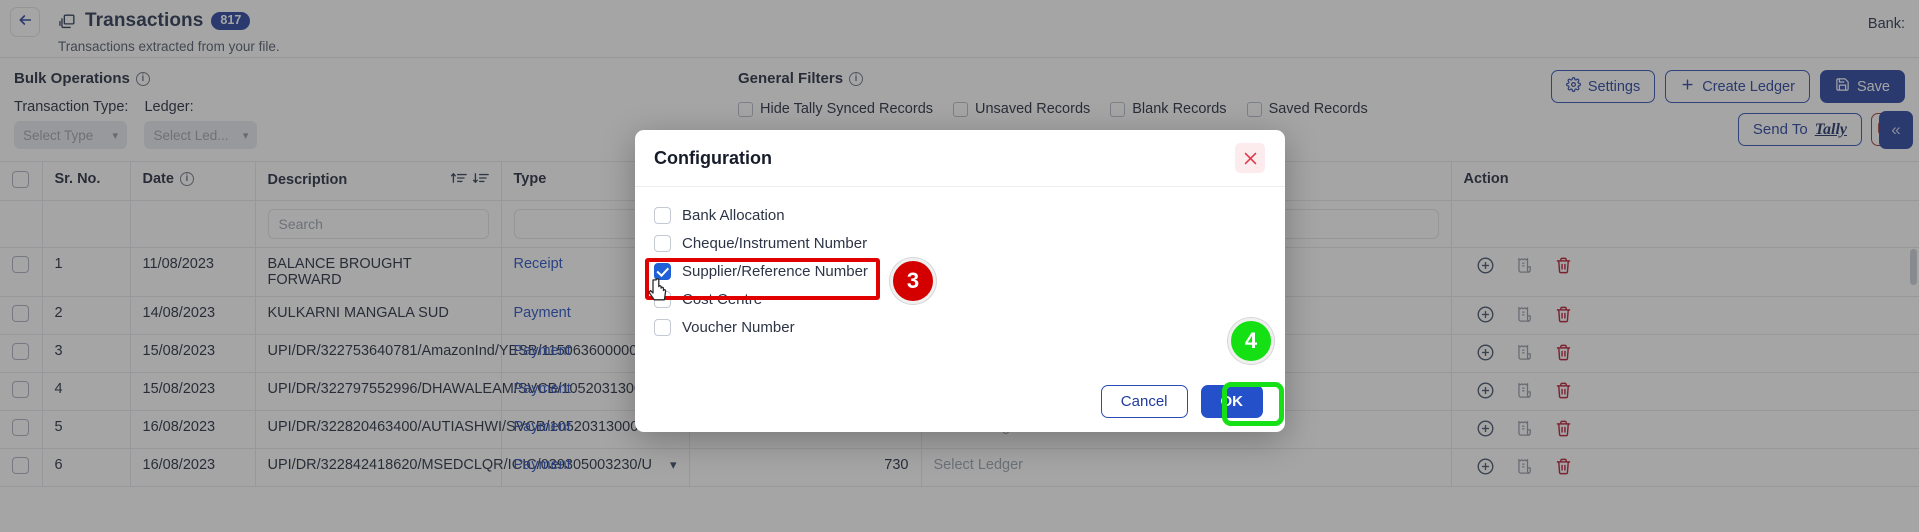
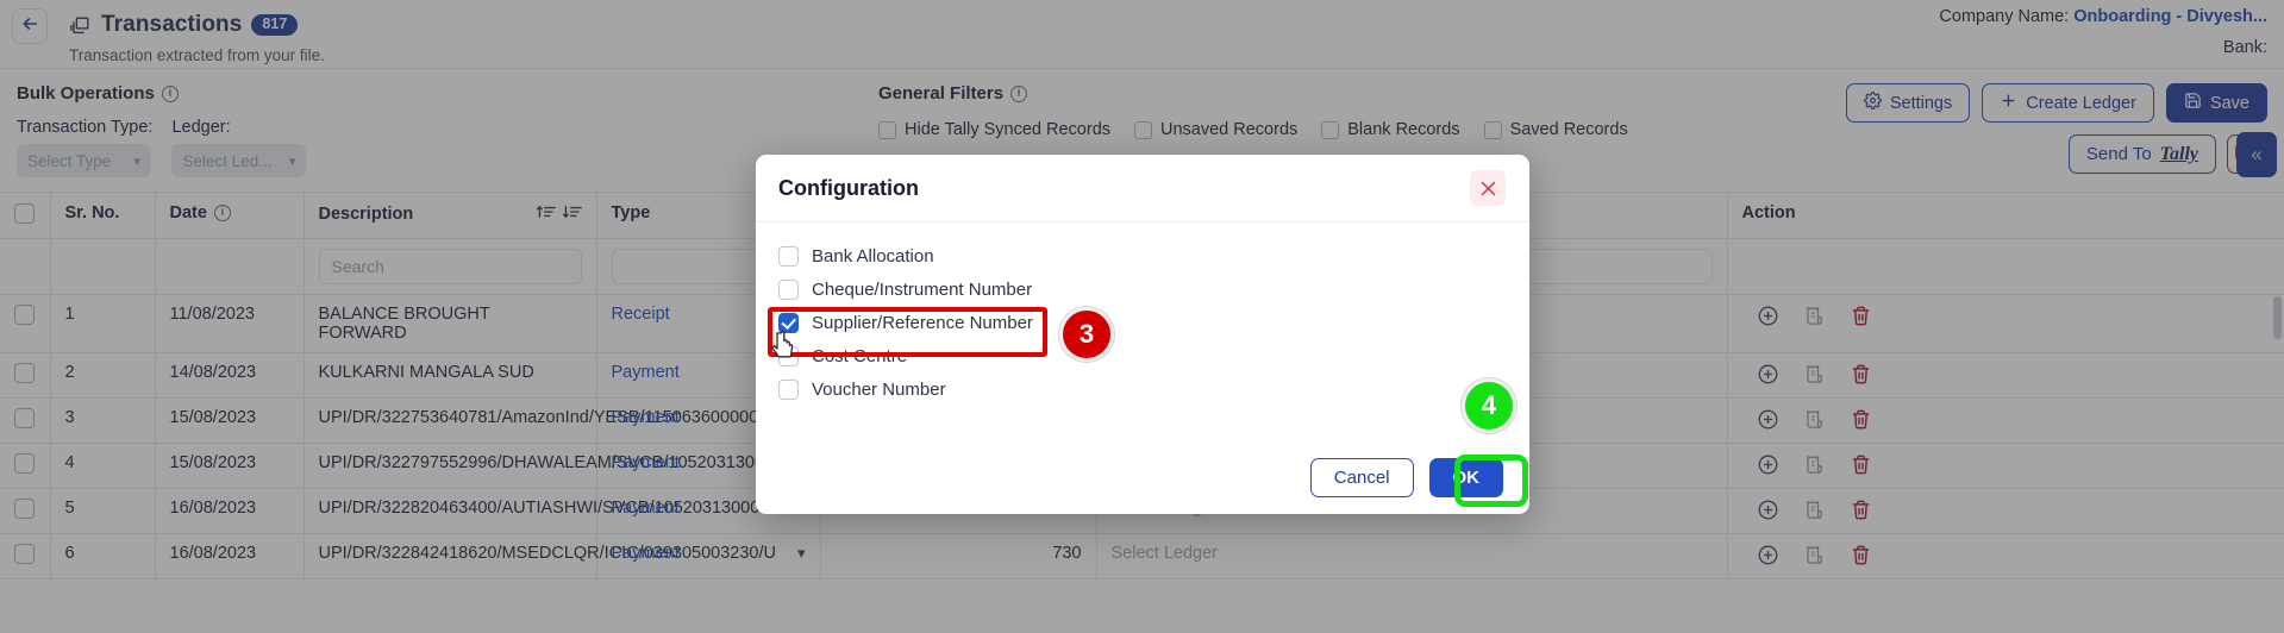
  Transactions
  817
- Transactions extracted from your file.
+ Transaction extracted from your file.
+ Company Name: Onboarding - Divyesh...
  Bank:
  Bulk Operations
  i
  Transaction Type:
  Select Type
  ▾
  Ledger:
  Select Led...
  ▾
  General Filters
  i
  Hide Tally Synced Records
  Unsaved Records
  Blank Records
  Saved Records
  Settings
  Create Ledger
  Save
  Send To
  Tally
  «
  	Sr. No.	Date i	Description	Type			Action
  			Search
  	1	11/08/2023	BALANCE BROUGHT FORWARD	Receipt
  	2	14/08/2023	KULKARNI MANGALA SUD	Payment
  	6	16/08/2023	UPI/DR/322842418620/MSEDCLQR/I	Payment ▾	730	Select Ledger
  Configuration
  Bank Allocation
  Cheque/Instrument Number
  Supplier/Reference Number
  Cost Centre
  Voucher Number
  Cancel
  OK
  3
  4
